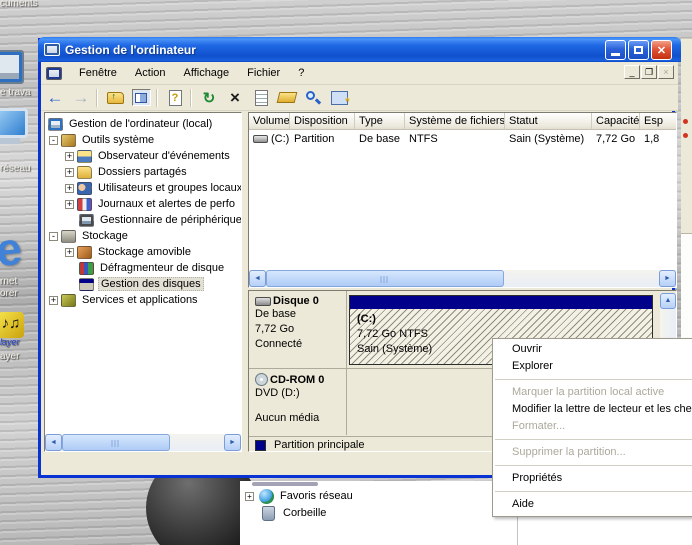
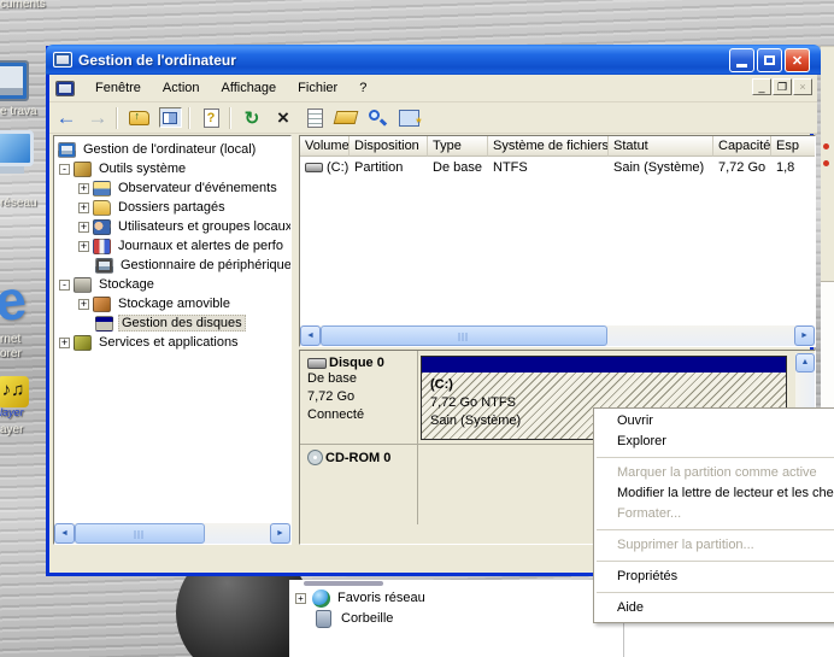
  cuments
  e trava
  réseau
  rnet
  orer
  ♪♫
  layer
  ayer
  +
  Favoris réseau
  Corbeille
  Gestion de l'ordinateur
  ✕
  Fenêtre
  Action
  Affichage
  Fichier
  ?
  _
  ❐
  ×
  ←
  →
  ↑
  ?
  ↻
  ×
  *
  Gestion de l'ordinateur (local)
  -
  Outils système
  +
  Observateur d'événements
  +
  Dossiers partagés
  +
  Utilisateurs et groupes locaux
  +
  Journaux et alertes de perfo
  Gestionnaire de périphérique
  -
  Stockage
  +
  Stockage amovible
- Défragmenteur de disque
  Gestion des disques
  +
  Services et applications
  Volume
  Disposition
  Type
  Système de fichiers
  Statut
  Capacité
  Esp
  (C:)
  Partition
  De base
  NTFS
  Sain (Système)
  7,72 Go
  1,8
  Disque 0
  De base
  7,72 Go
  Connecté
  (C:)
  7,72 Go NTFS
  Sain (Système)
  CD-ROM 0
- DVD (D:)
- Aucun média
- Partition principale
  Ouvrir
  Explorer
- Marquer la partition local active
+ Marquer la partition comme active
  Modifier la lettre de lecteur et les che
  Formater...
  Supprimer la partition...
  Propriétés
  Aide
